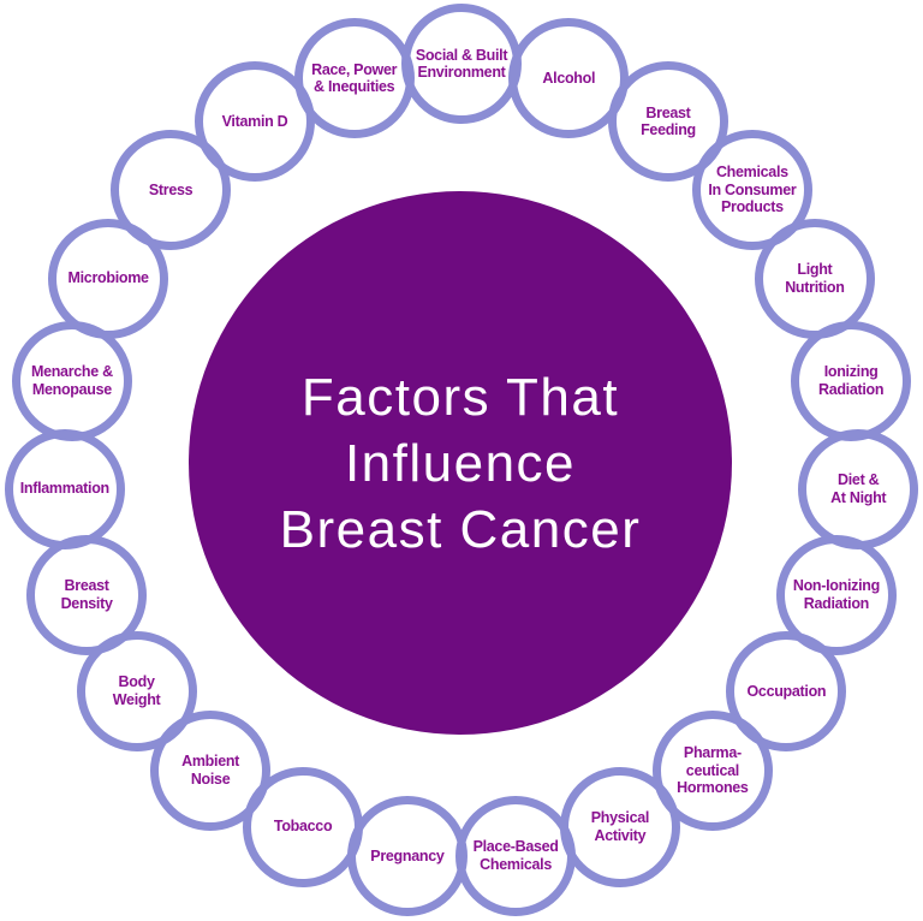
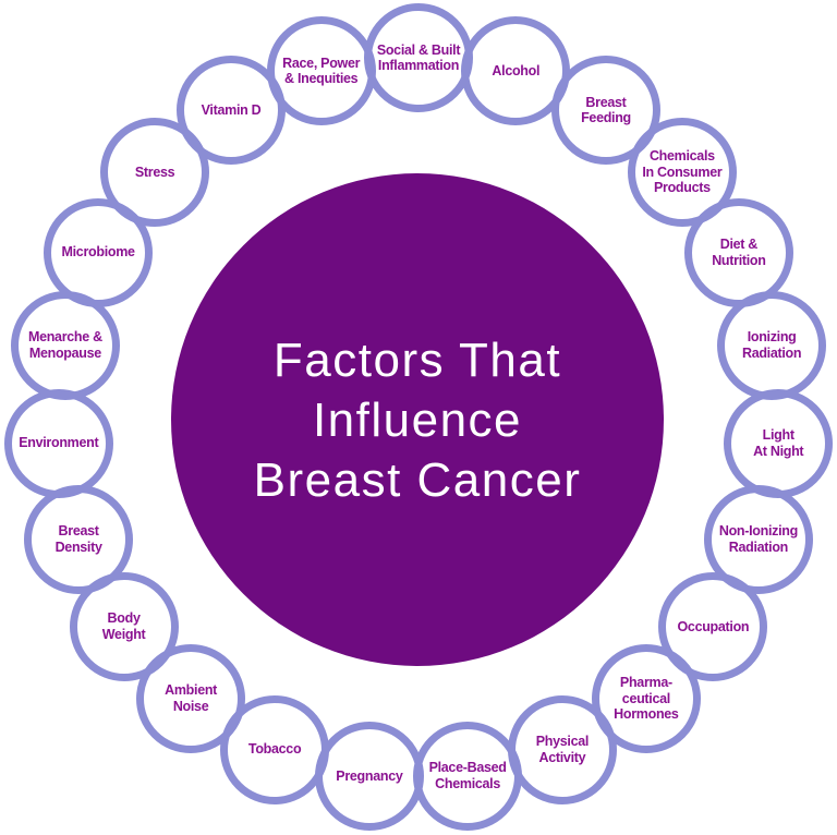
  Factors That
  Influence
  Breast Cancer
  Social & Built
- Environment
+ Inflammation
  Alcohol
  Breast
  Feeding
  Chemicals
  In Consumer
  Products
- Light
+ Diet &
  Nutrition
  Ionizing
  Radiation
- Diet &
+ Light
  At Night
  Non-Ionizing
  Radiation
  Occupation
  Pharma-
  ceutical
  Hormones
  Physical
  Activity
  Place-Based
  Chemicals
  Pregnancy
  Tobacco
  Ambient
  Noise
  Body
  Weight
  Breast
  Density
- Inflammation
+ Environment
  Menarche &
  Menopause
  Microbiome
  Stress
  Vitamin D
  Race, Power
  & Inequities
